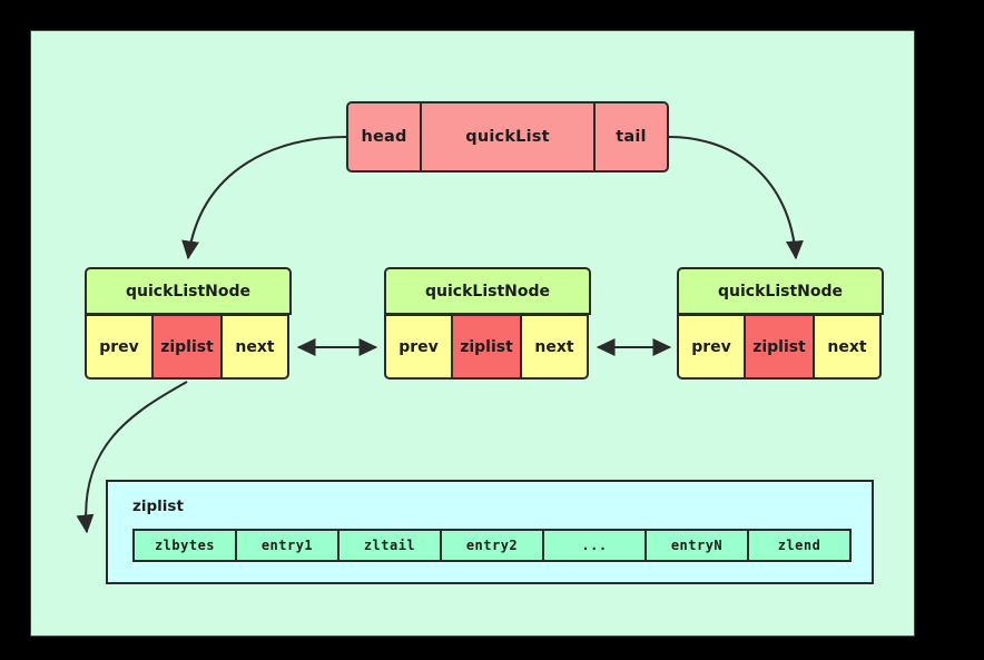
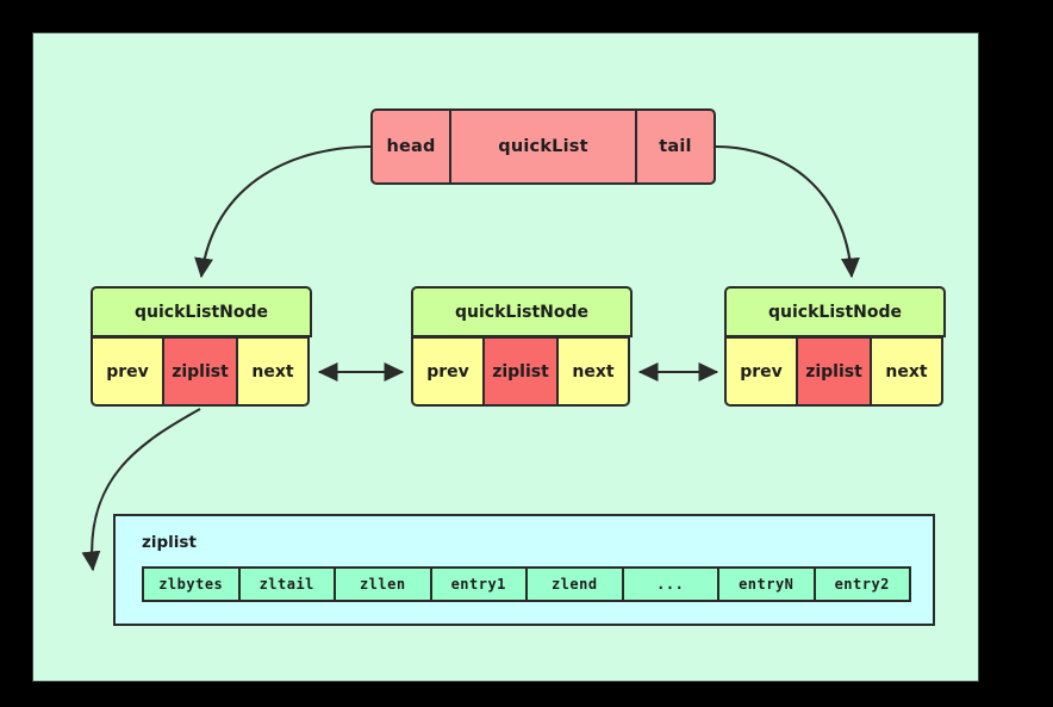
  head
  quickList
  tail
  quickListNode
  prev
  ziplist
  next
  quickListNode
  prev
  ziplist
  next
  quickListNode
  prev
  ziplist
  next
  ziplist
  zlbytes
- entry1
+ zltail
+ zllen
- zltail
+ entry1
- entry2
+ zlend
  ...
  entryN
- zlend
+ entry2
